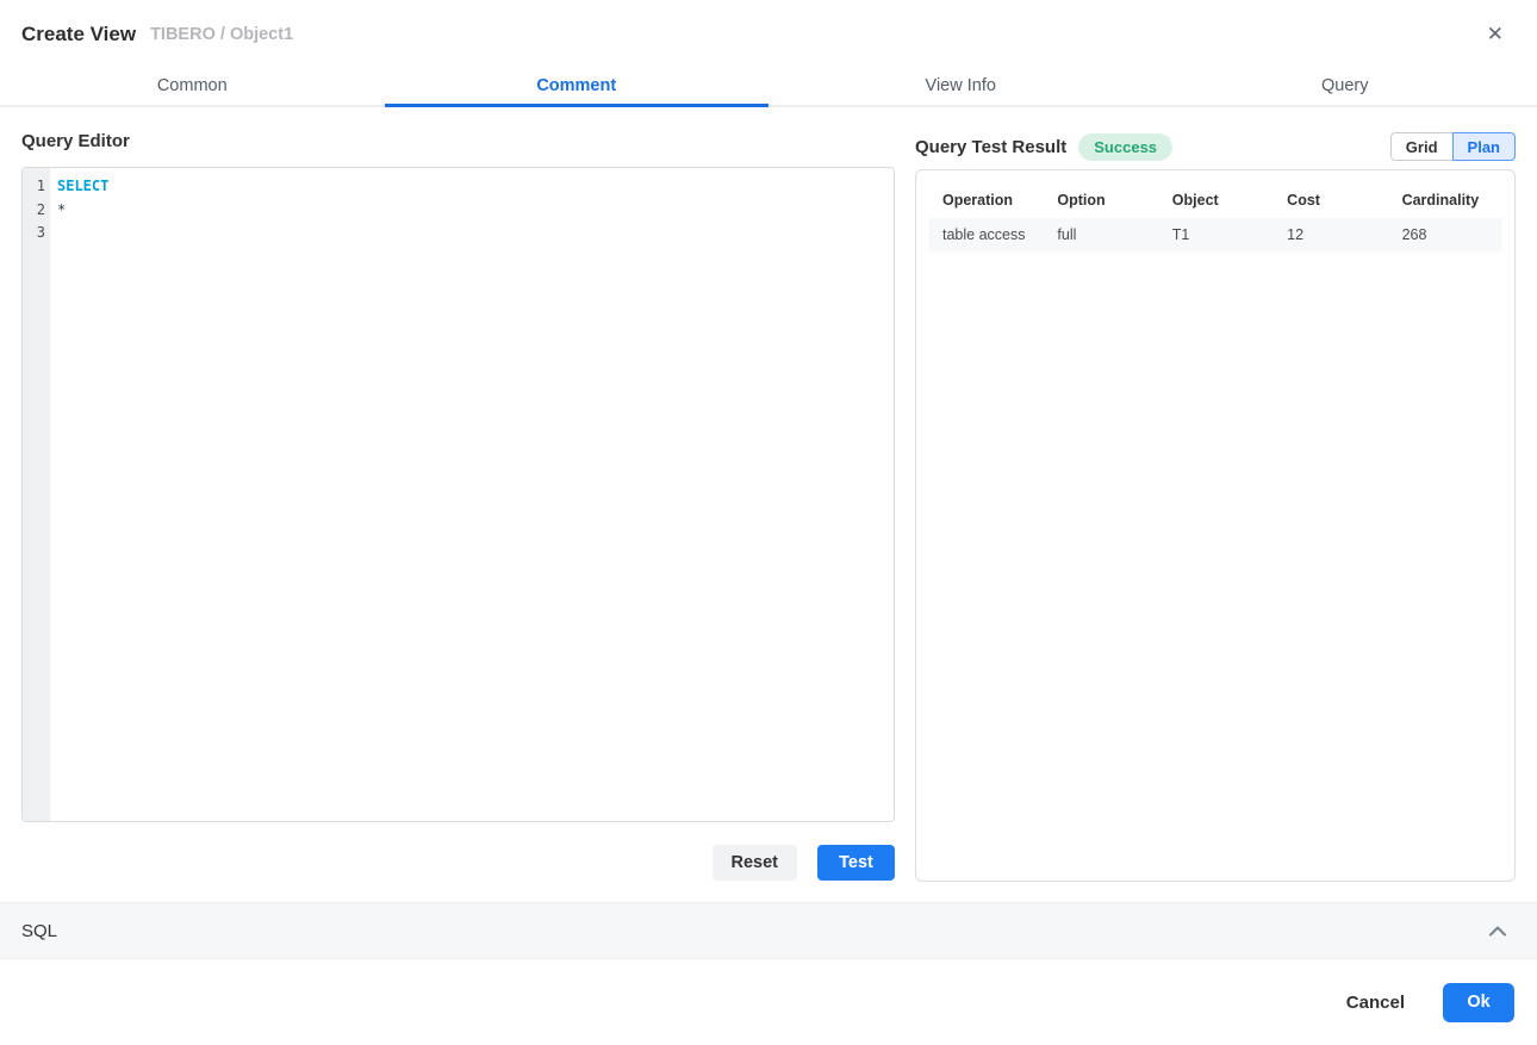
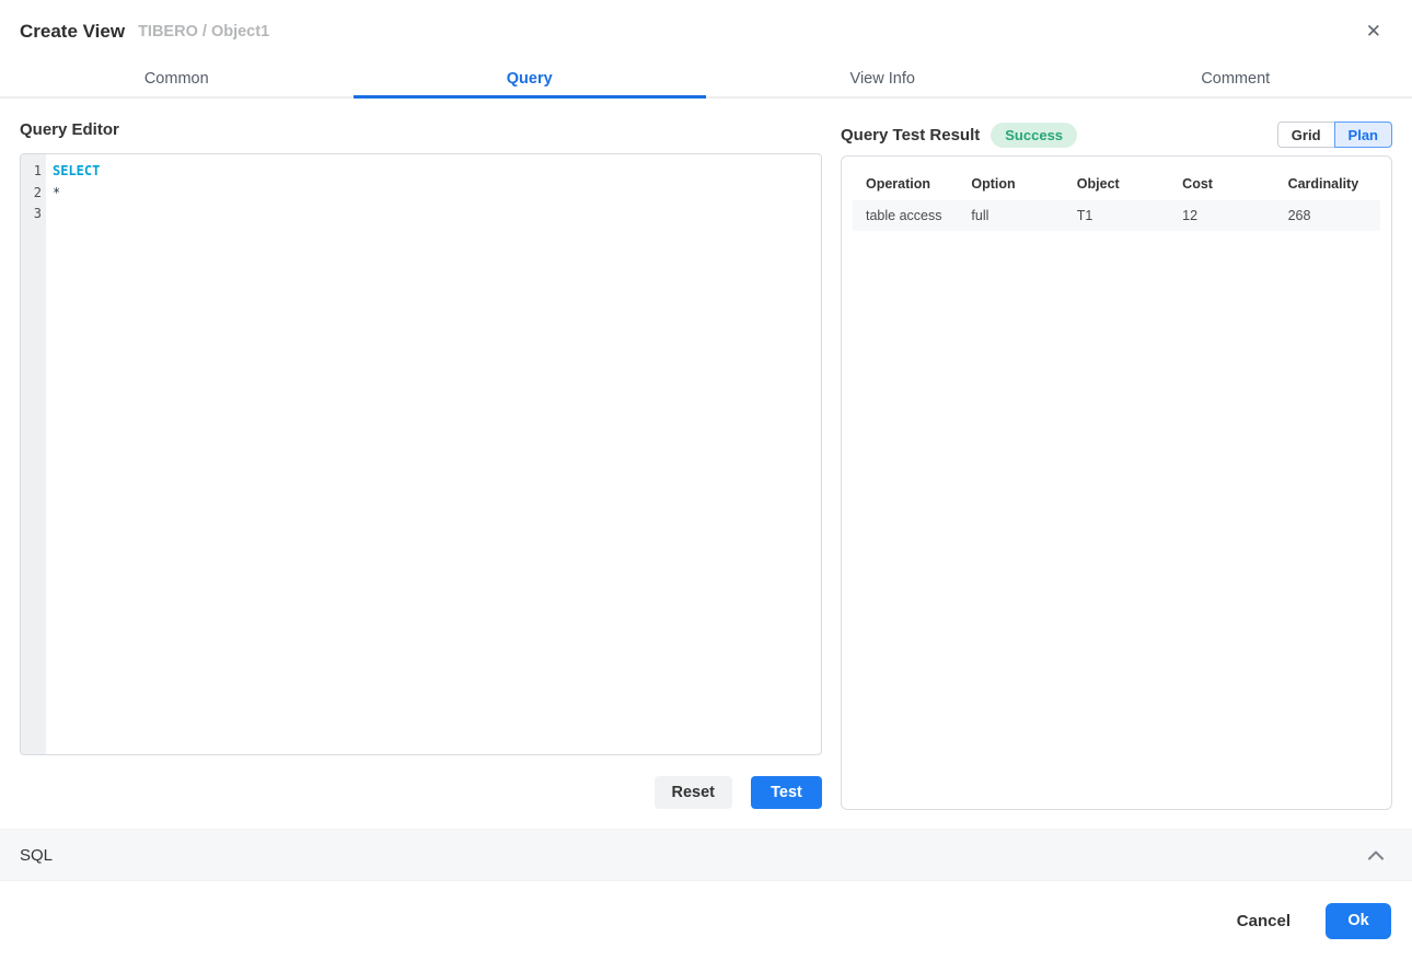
  Create View
  TIBERO / Object1
  ✕
  Common
- Comment
+ Query
  View Info
- Query
+ Comment
  Query Editor
  1
  2
  3
  SELECT
  *
  Reset
  Test
  Query Test Result
  Success
  Grid
  Plan
  Operation	Option	Object	Cost	Cardinality
  table access	full	T1	12	268
  SQL
  Cancel
  Ok
